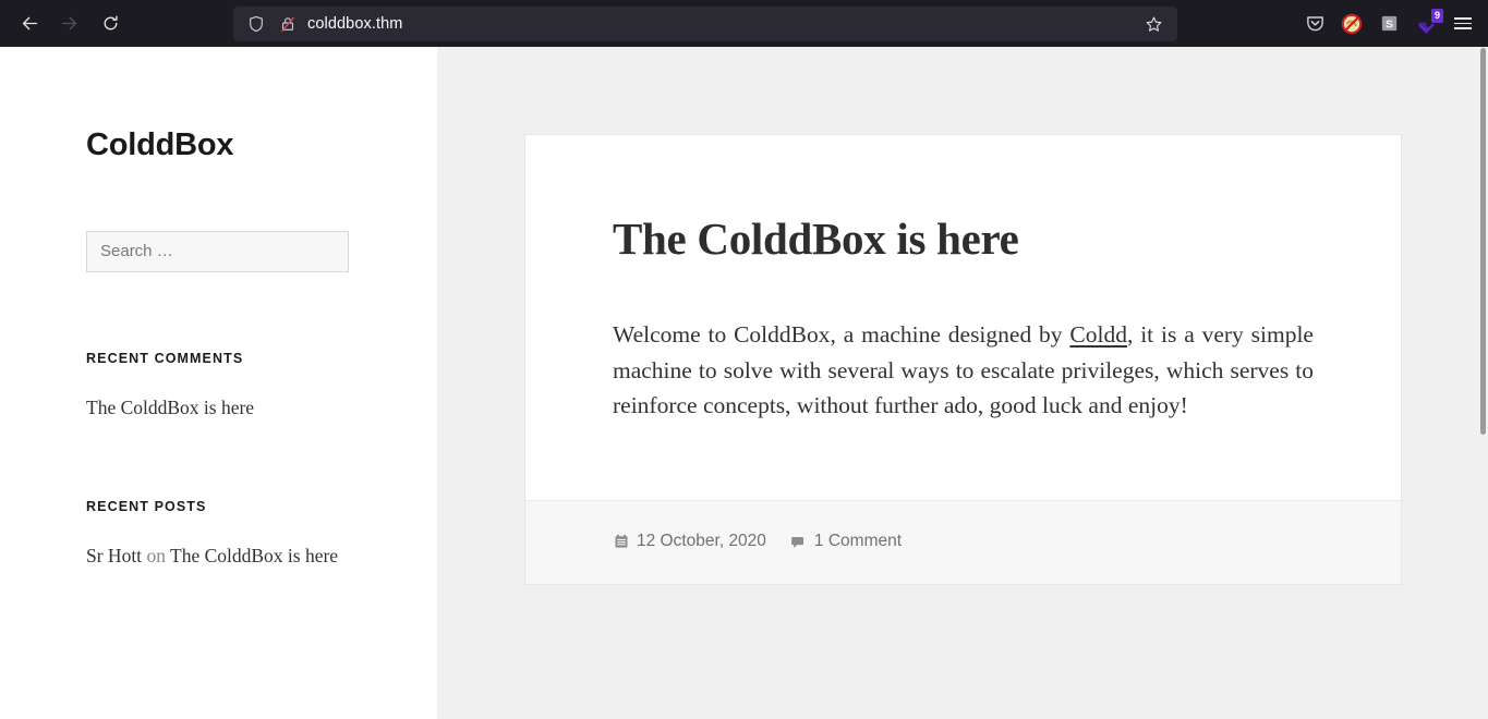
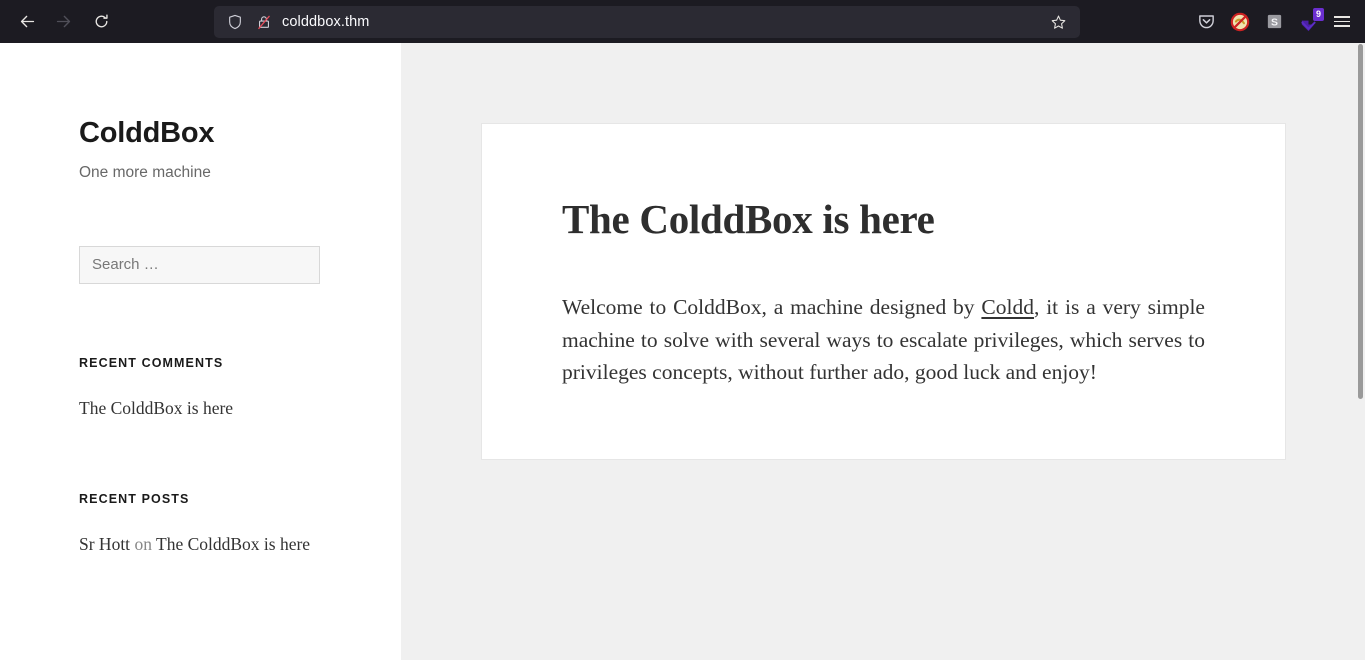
  colddbox.thm
  S
  9
  ColddBox
+ One more machine
  Search …
  RECENT COMMENTS
  The ColddBox is here
  RECENT POSTS
  Sr Hott on The ColddBox is here
  The ColddBox is here
- Welcome to ColddBox, a machine designed by Coldd, it is a very simple machine to solve with several ways to escalate privileges, which serves to reinforce concepts, without further ado, good luck and enjoy!
+ Welcome to ColddBox, a machine designed by Coldd, it is a very simple machine to solve with several ways to escalate privileges, which serves to privileges concepts, without further ado, good luck and enjoy!
- 12 October, 2020
- 1 Comment
